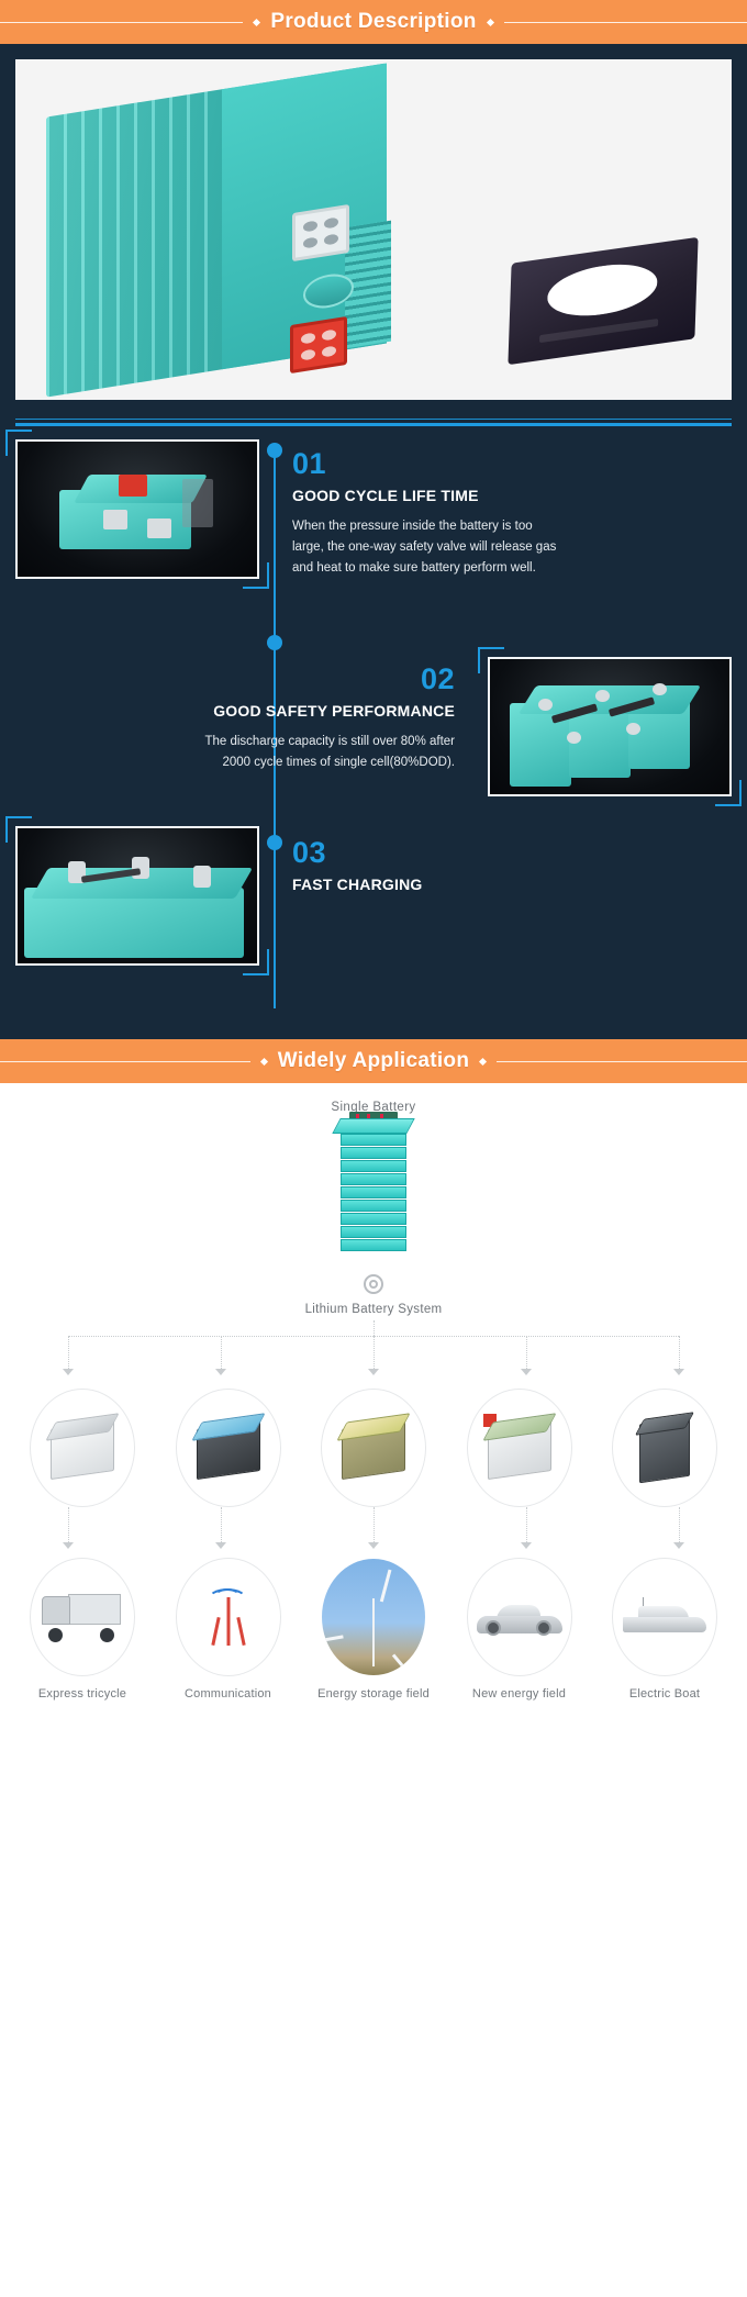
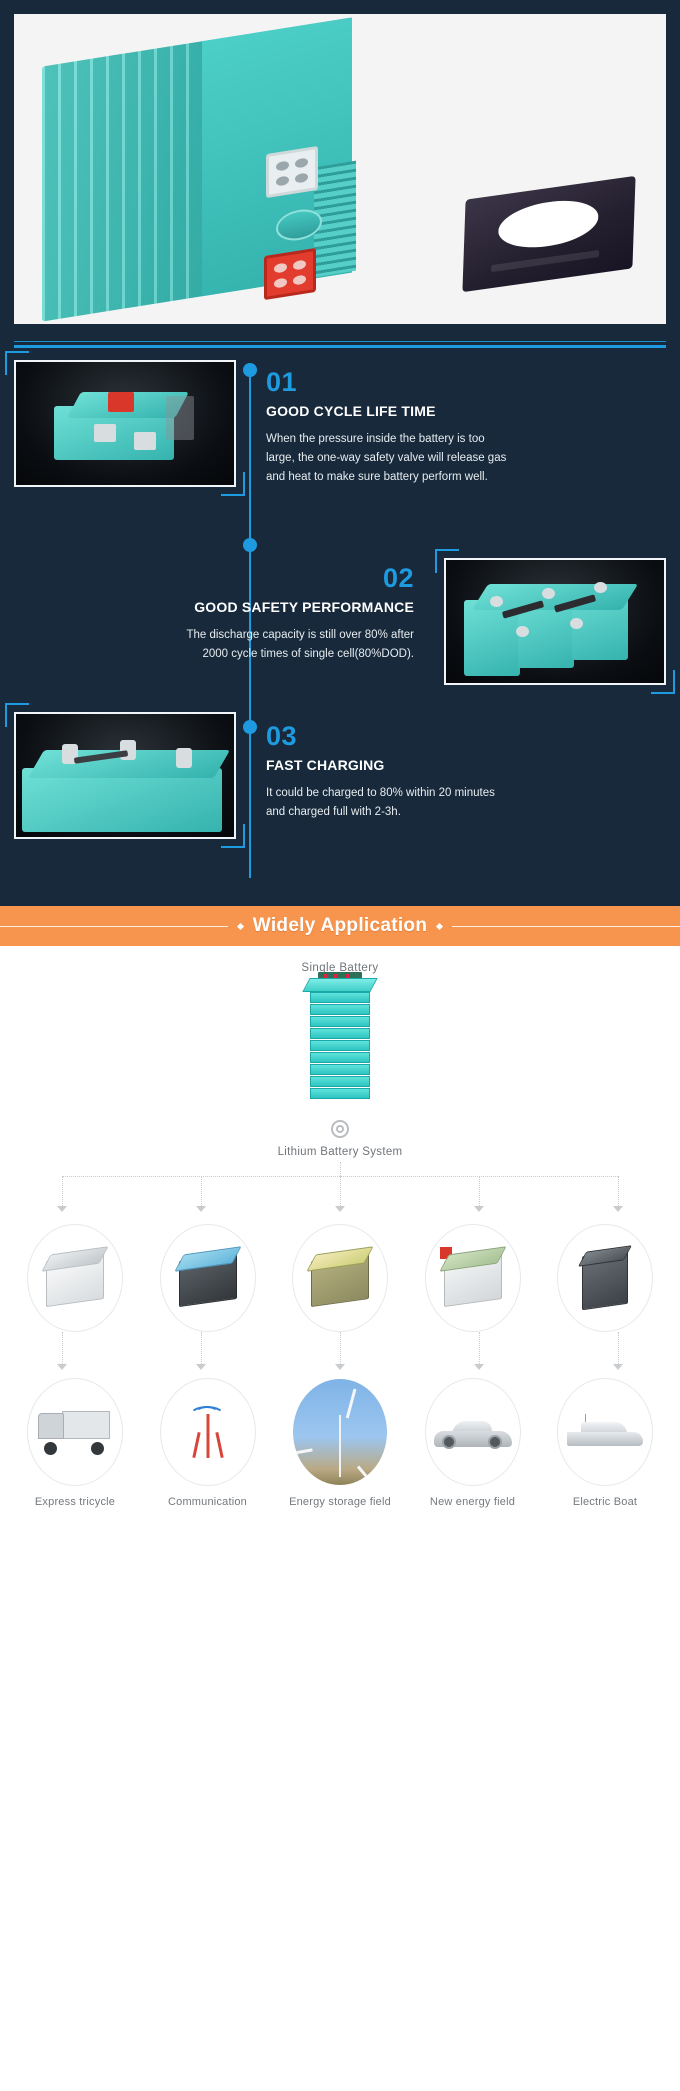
- Product Description
  01
  GOOD CYCLE LIFE TIME
  When the pressure inside the battery is too large, the one-way safety valve will release gas and heat to make sure battery perform well.
  02
  GOOD SAFETY PERFORMANCE
  The discharge capacity is still over 80% after 2000 cycle times of single cell(80%DOD).
  03
  FAST CHARGING
+ It could be charged to 80% within 20 minutes and charged full with 2-3h.
  Widely Application
  Single Battery
  Lithium Battery System
  Express tricycle
  Communication
  Energy storage field
  New energy field
  Electric Boat
